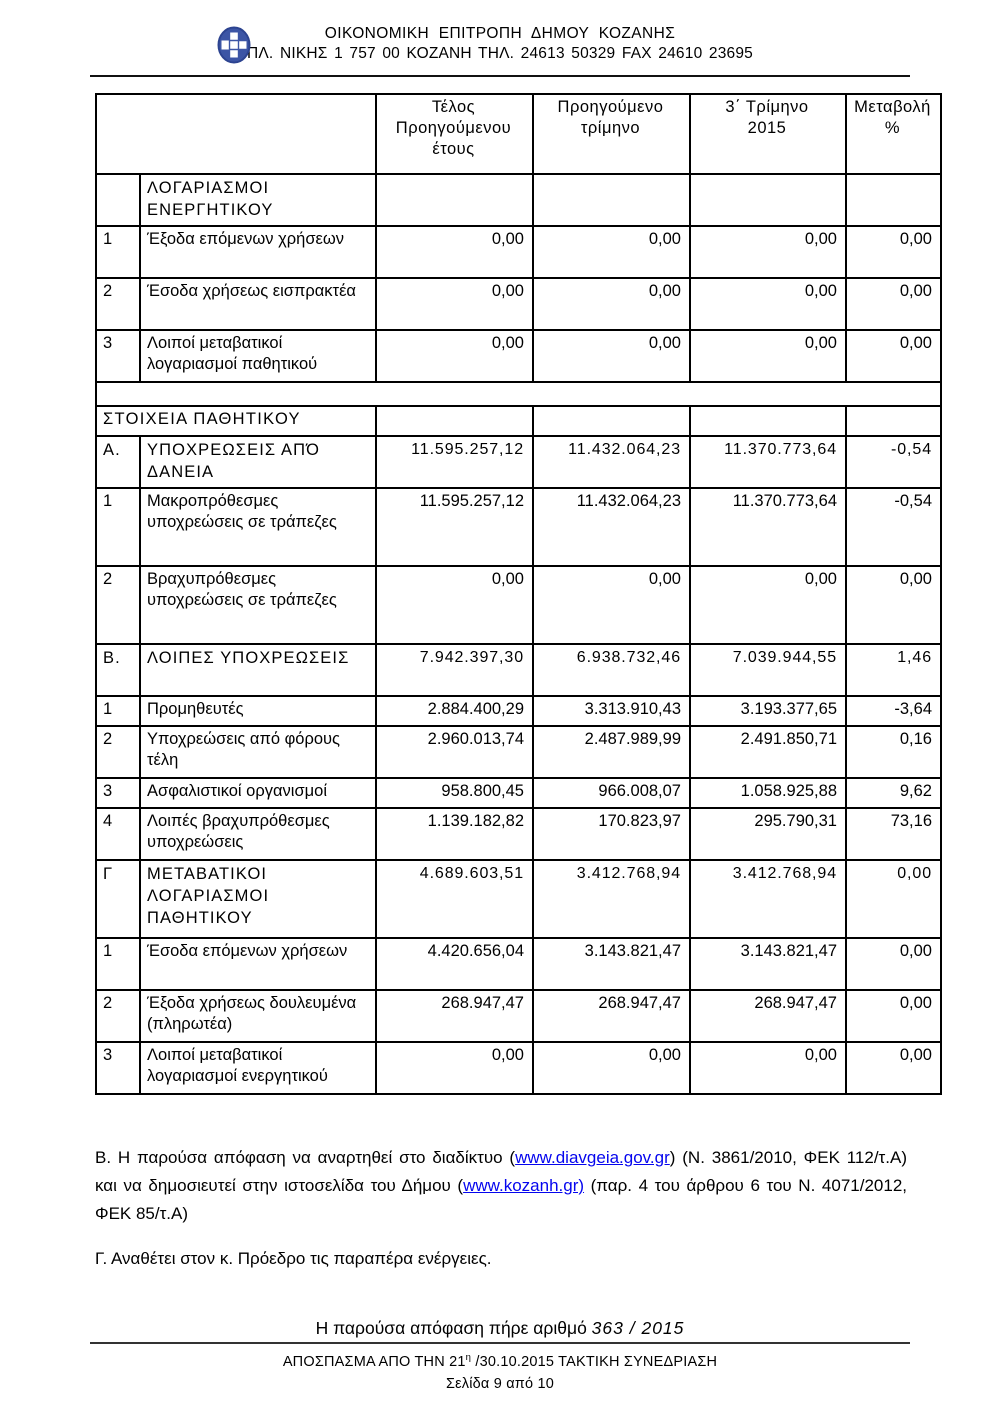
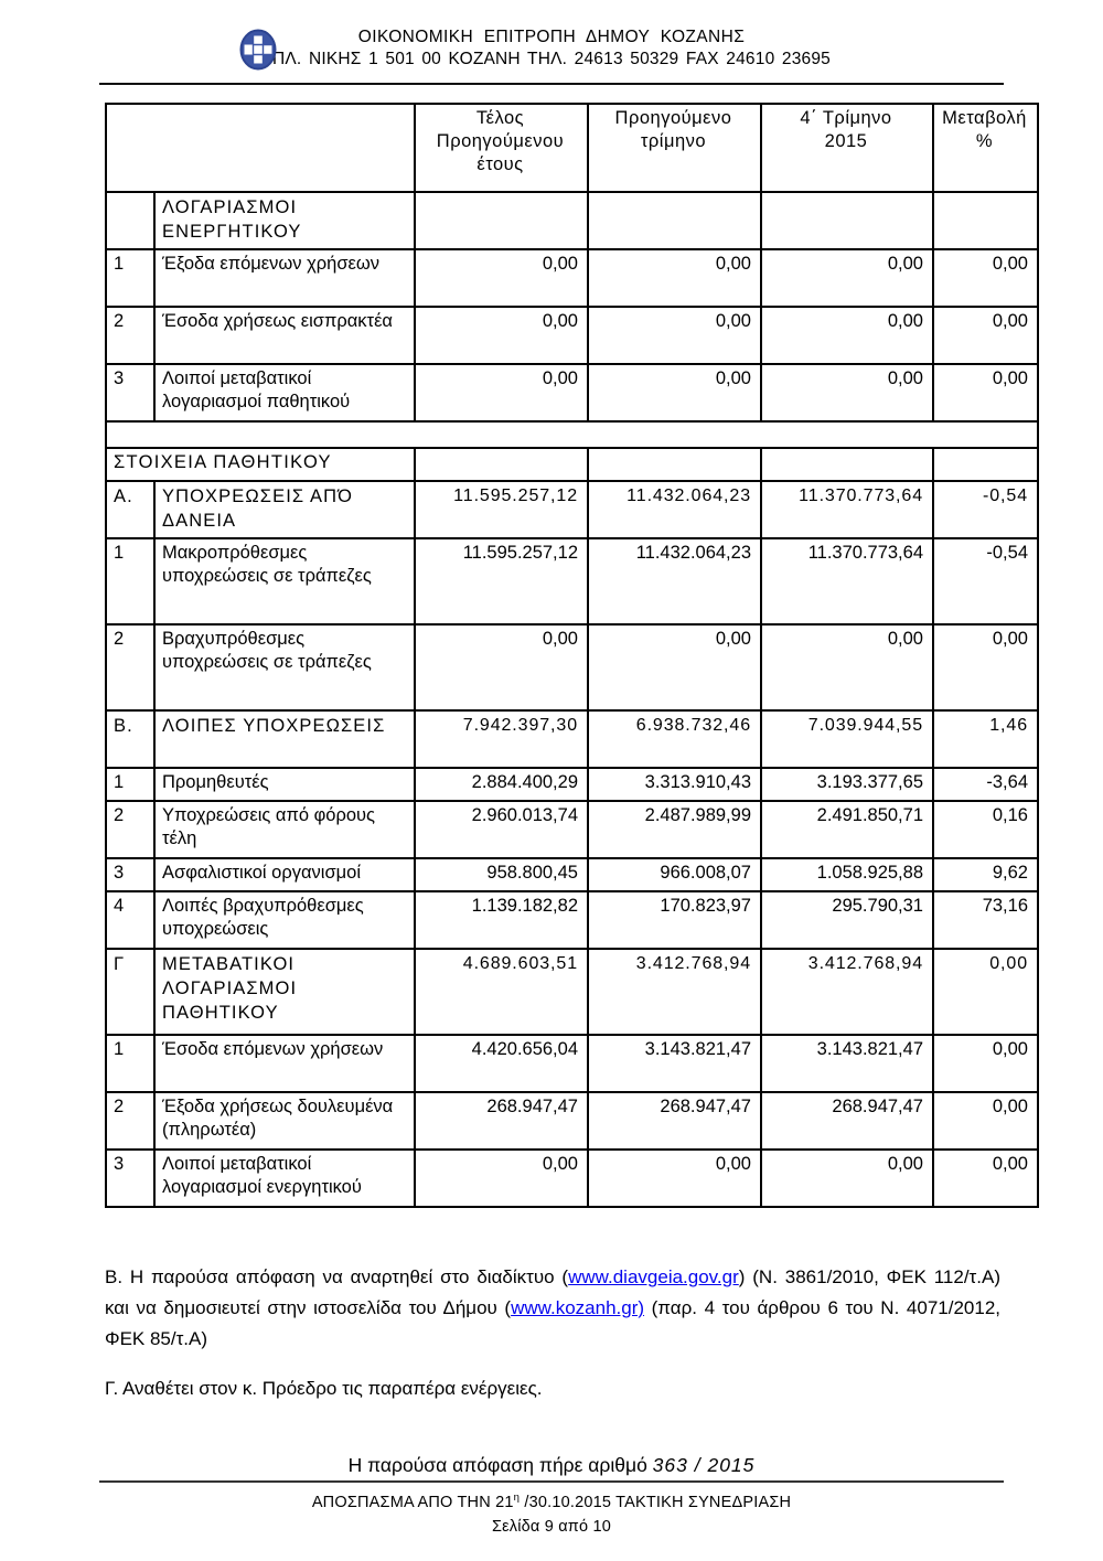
  ΟΙΚΟΝΟΜΙΚΗ ΕΠΙΤΡΟΠΗ ΔΗΜΟΥ ΚΟΖΑΝΗΣ
- ΠΛ. ΝΙΚΗΣ 1 757 00 ΚΟΖΑΝΗ ΤΗΛ. 24613 50329 FAX 24610 23695
+ ΠΛ. ΝΙΚΗΣ 1 501 00 ΚΟΖΑΝΗ ΤΗΛ. 24613 50329 FAX 24610 23695
- 	Τέλος Προηγούμενου έτους	Προηγούμενο τρίμηνο	3΄ Τρίμηνο 2015	Μεταβολή %
+ 	Τέλος Προηγούμενου έτους	Προηγούμενο τρίμηνο	4΄ Τρίμηνο 2015	Μεταβολή %
  	ΛΟΓΑΡΙΑΣΜΟΙ ΕΝΕΡΓΗΤΙΚΟΥ
  1	Έξοδα επόμενων χρήσεων	0,00	0,00	0,00	0,00
  2	Έσοδα χρήσεως εισπρακτέα	0,00	0,00	0,00	0,00
  3	Λοιποί μεταβατικοί λογαριασμοί παθητικού	0,00	0,00	0,00	0,00
  ΣΤΟΙΧΕΙΑ ΠΑΘΗΤΙΚΟΥ
  Α.	ΥΠΟΧΡΕΩΣΕΙΣ ΑΠΌ ΔΑΝΕΙΑ	11.595.257,12	11.432.064,23	11.370.773,64	-0,54
  1	Μακροπρόθεσμες υποχρεώσεις σε τράπεζες	11.595.257,12	11.432.064,23	11.370.773,64	-0,54
  2	Βραχυπρόθεσμες υποχρεώσεις σε τράπεζες	0,00	0,00	0,00	0,00
  Β.	ΛΟΙΠΕΣ ΥΠΟΧΡΕΩΣΕΙΣ	7.942.397,30	6.938.732,46	7.039.944,55	1,46
  1	Προμηθευτές	2.884.400,29	3.313.910,43	3.193.377,65	-3,64
  2	Υποχρεώσεις από φόρους τέλη	2.960.013,74	2.487.989,99	2.491.850,71	0,16
  3	Ασφαλιστικοί οργανισμοί	958.800,45	966.008,07	1.058.925,88	9,62
  4	Λοιπές βραχυπρόθεσμες υποχρεώσεις	1.139.182,82	170.823,97	295.790,31	73,16
  Γ	ΜΕΤΑΒΑΤΙΚΟΙ ΛΟΓΑΡΙΑΣΜΟΙ ΠΑΘΗΤΙΚΟΥ	4.689.603,51	3.412.768,94	3.412.768,94	0,00
  1	Έσοδα επόμενων χρήσεων	4.420.656,04	3.143.821,47	3.143.821,47	0,00
  2	Έξοδα χρήσεως δουλευμένα (πληρωτέα)	268.947,47	268.947,47	268.947,47	0,00
  3	Λοιποί μεταβατικοί λογαριασμοί ενεργητικού	0,00	0,00	0,00	0,00
  Β. Η παρούσα απόφαση να αναρτηθεί στο διαδίκτυο (www.diavgeia.gov.gr) (Ν. 3861/2010, ΦΕΚ 112/τ.Α) και να δημοσιευτεί στην ιστοσελίδα του Δήμου (www.kozanh.gr) (παρ. 4 του άρθρου 6 του Ν. 4071/2012, ΦΕΚ 85/τ.Α)
  Γ. Αναθέτει στον κ. Πρόεδρο τις παραπέρα ενέργειες.
  Η παρούσα απόφαση πήρε αριθμό 363 / 2015
  ΑΠΟΣΠΑΣΜΑ ΑΠΟ ΤΗΝ 21η /30.10.2015 ΤΑΚΤΙΚΗ ΣΥΝΕΔΡΙΑΣΗ
  Σελίδα 9 από 10
